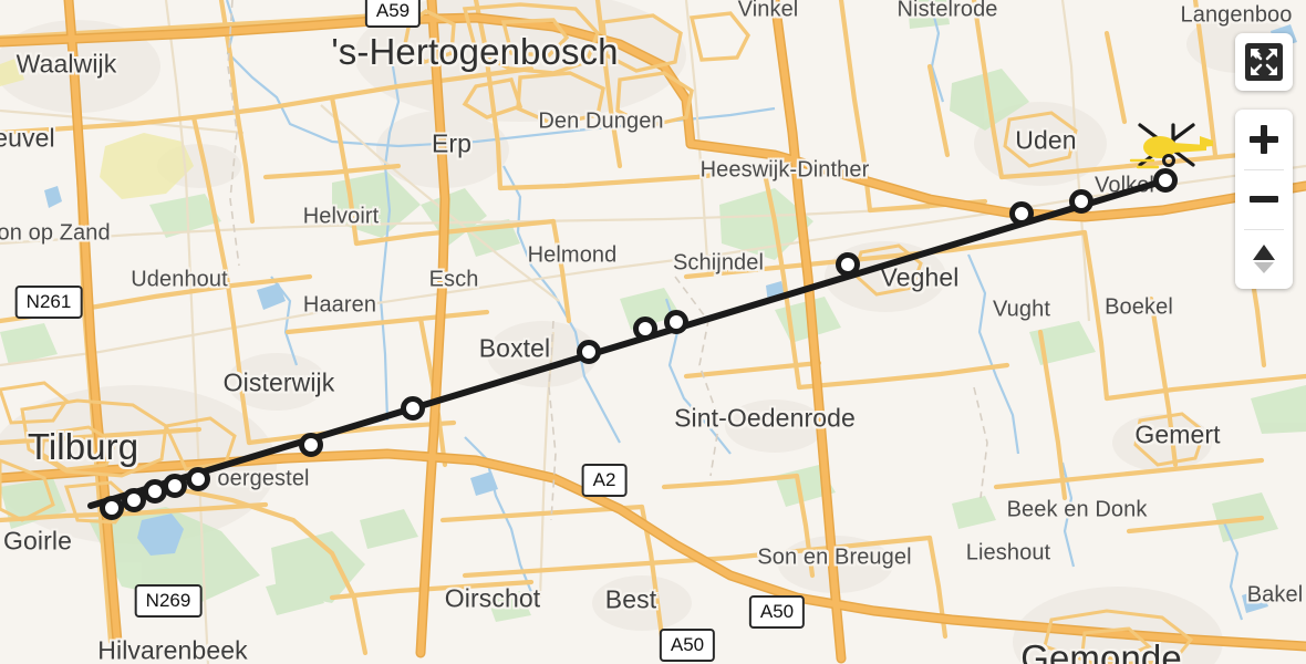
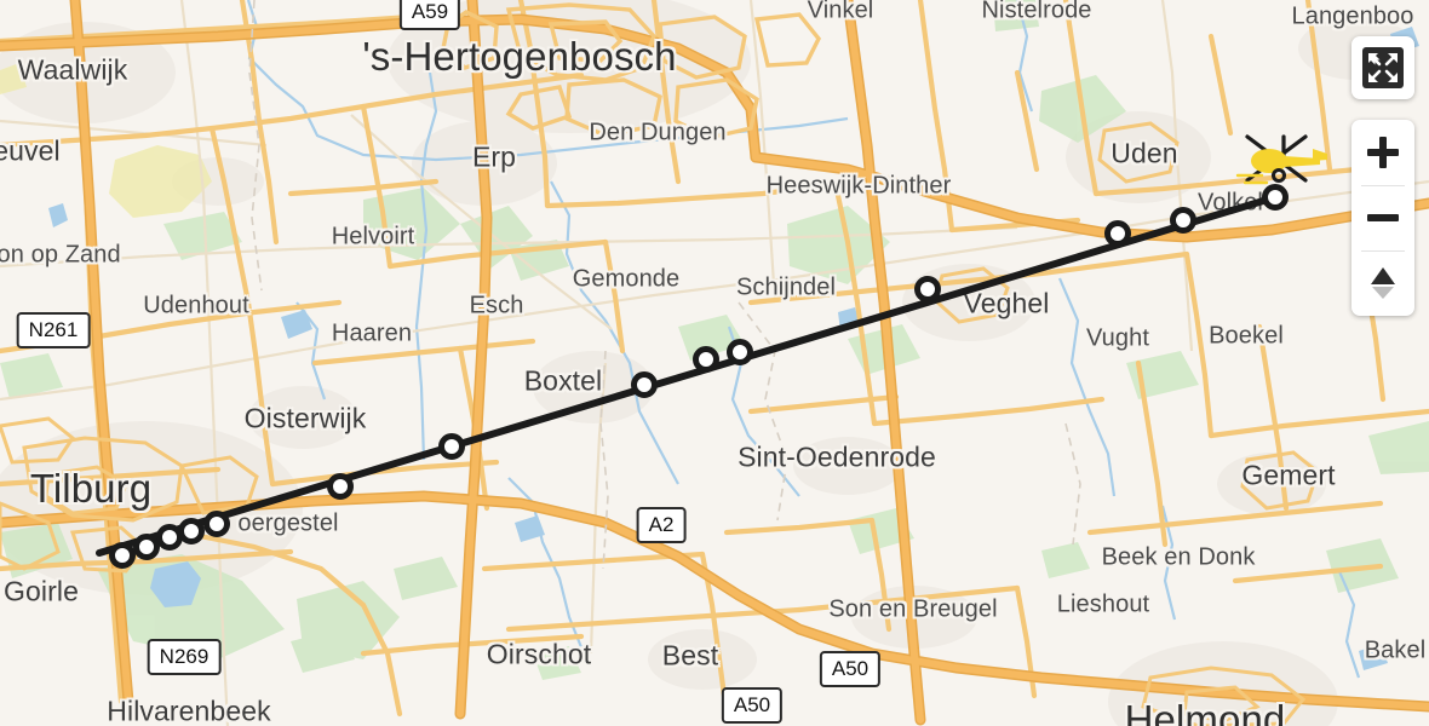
  Waalwijk
  's-Hertogenbosch
  Vinkel
  Nistelrode
  Langenboo
  Den Dungen
  Erp
  Uden
  Heeswijk-Dinther
  euvel
  Helvoirt
  on op Zand
  Udenhout
- Helmond
+ Gemonde
  Schijndel
  Veghel
  Esch
  Haaren
  Vught
  Boekel
  Boxtel
  Oisterwijk
  Sint-Oedenrode
  Tilburg
  Gemert
  oergestel
  Beek en Donk
  Goirle
  Son en Breugel
  Lieshout
  Bakel
  Oirschot
  Best
  Hilvarenbeek
- Gemonde
+ Helmond
  A59
  N261
  A2
  N269
  A50
  A50
